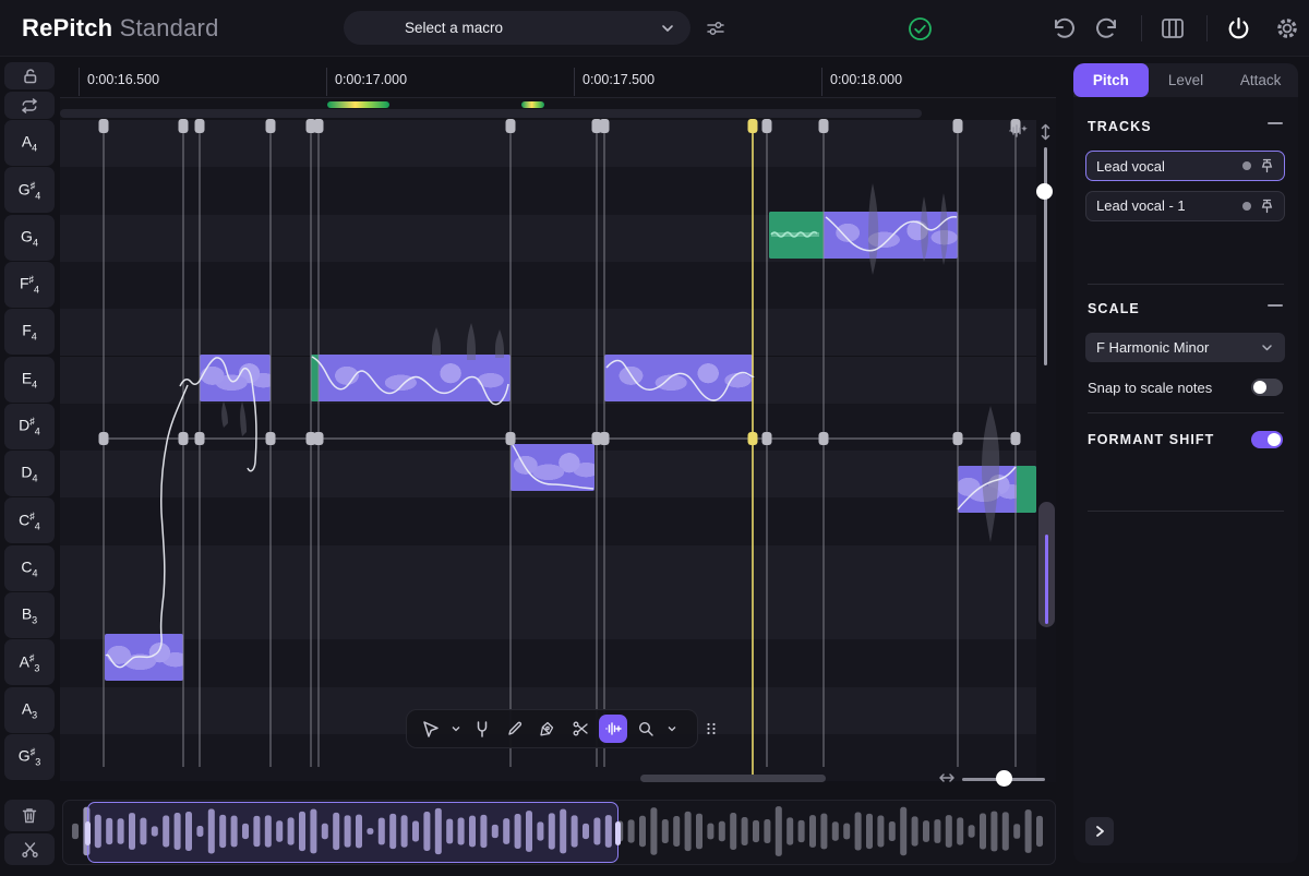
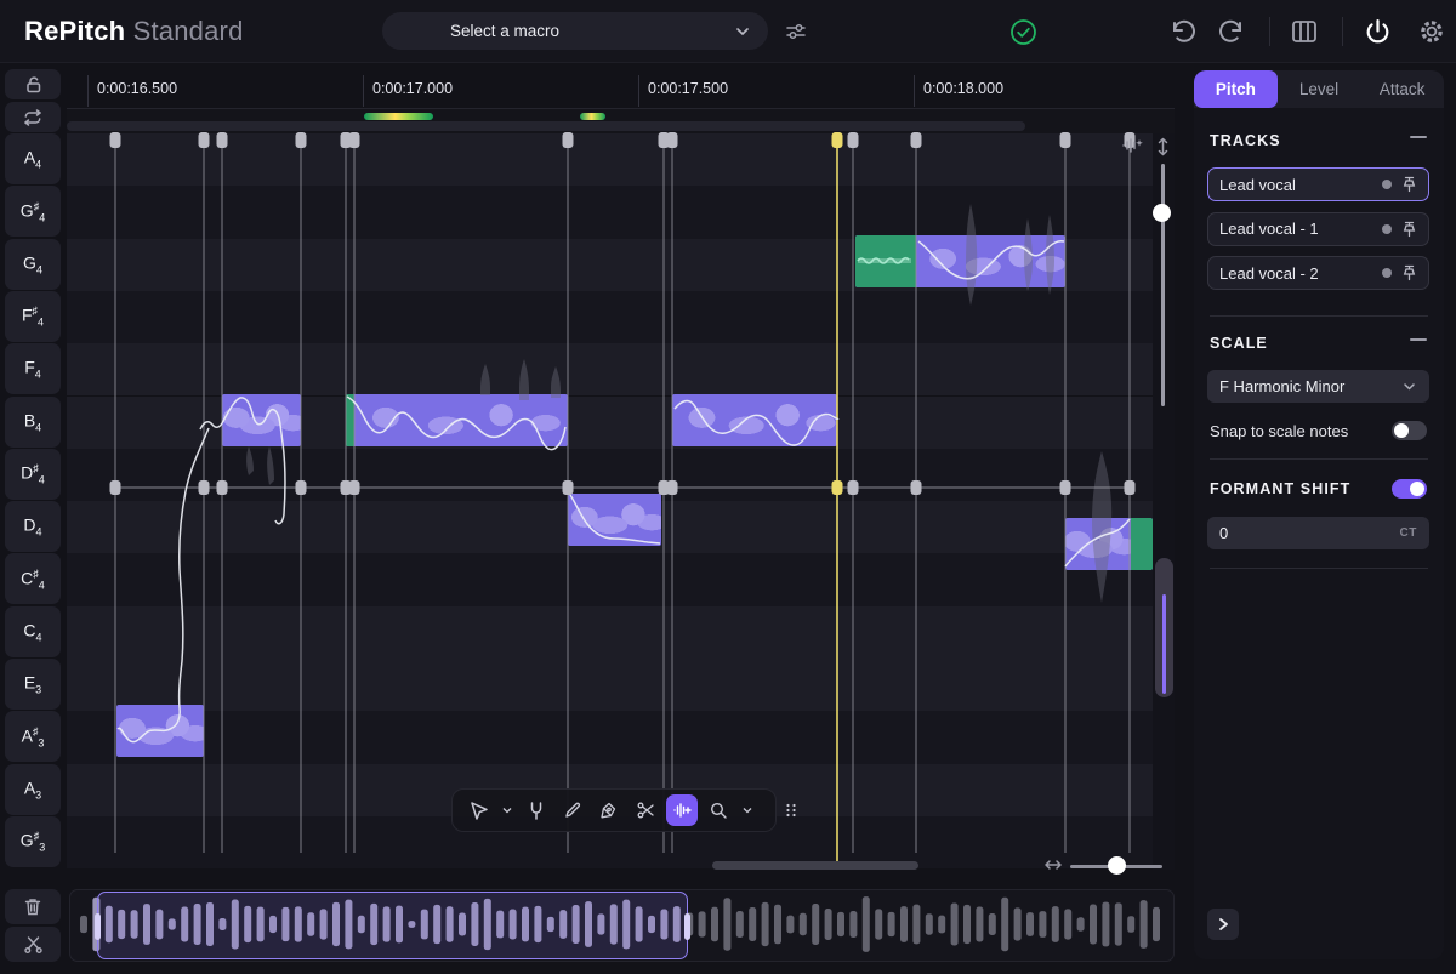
  RePitch Standard
  Select a macro
  A4
  G♯4
  G4
  F♯4
  F4
- E4
+ B4
  D♯4
  D4
  C♯4
  C4
- B3
+ E3
  A♯3
  A3
  G♯3
  0:00:16.500
  0:00:17.000
  0:00:17.500
  0:00:18.000
  Pitch
  Level
  Attack
  TRACKS
  Lead vocal
  Lead vocal - 1
+ Lead vocal - 2
  SCALE
  F Harmonic Minor
  Snap to scale notes
  FORMANT SHIFT
+ 0
+ CT
